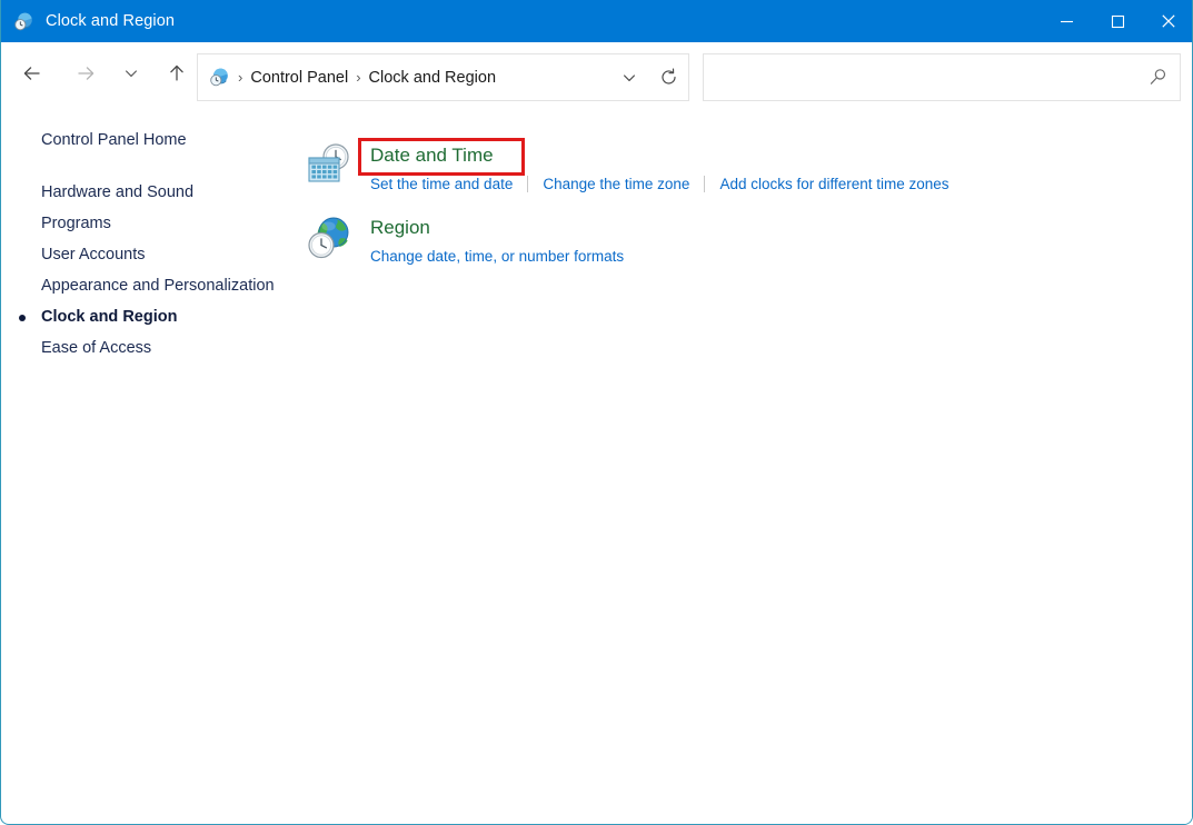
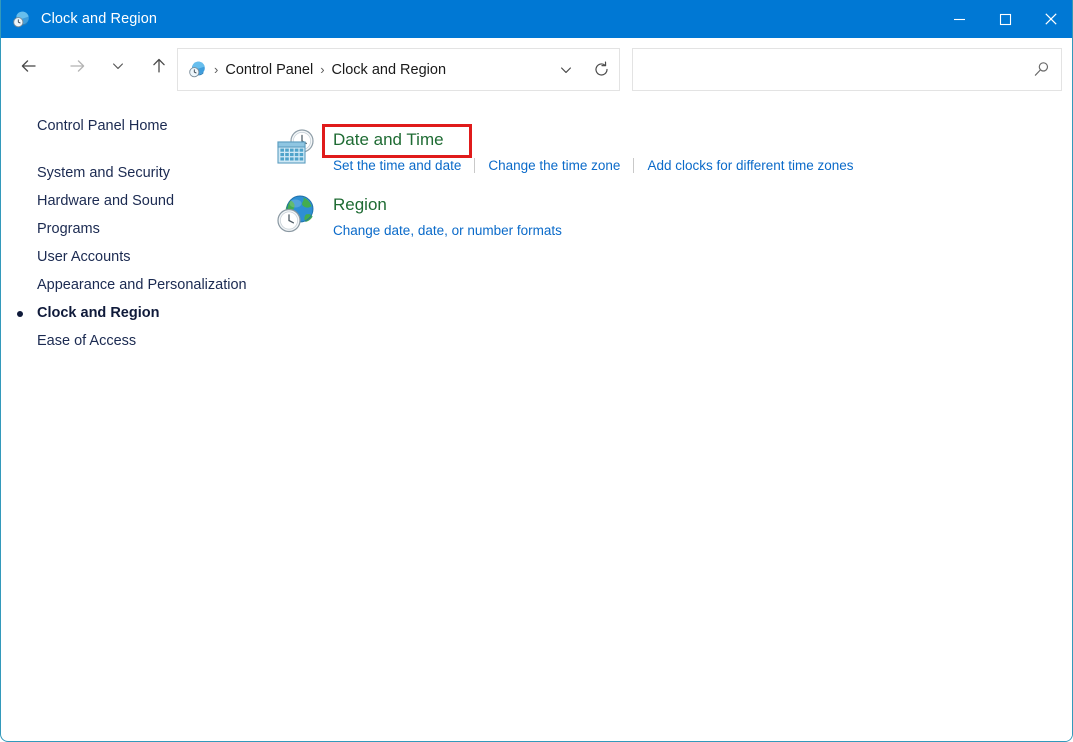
  Clock and Region
  ›
  Control Panel
  ›
  Clock and Region
  Control Panel Home
+ System and Security
  Hardware and Sound
  Programs
  User Accounts
  Appearance and Personalization
  Clock and Region
  Ease of Access
  Date and Time
  Set the time and date
  Change the time zone
  Add clocks for different time zones
  Region
- Change date, time, or number formats
+ Change date, date, or number formats
